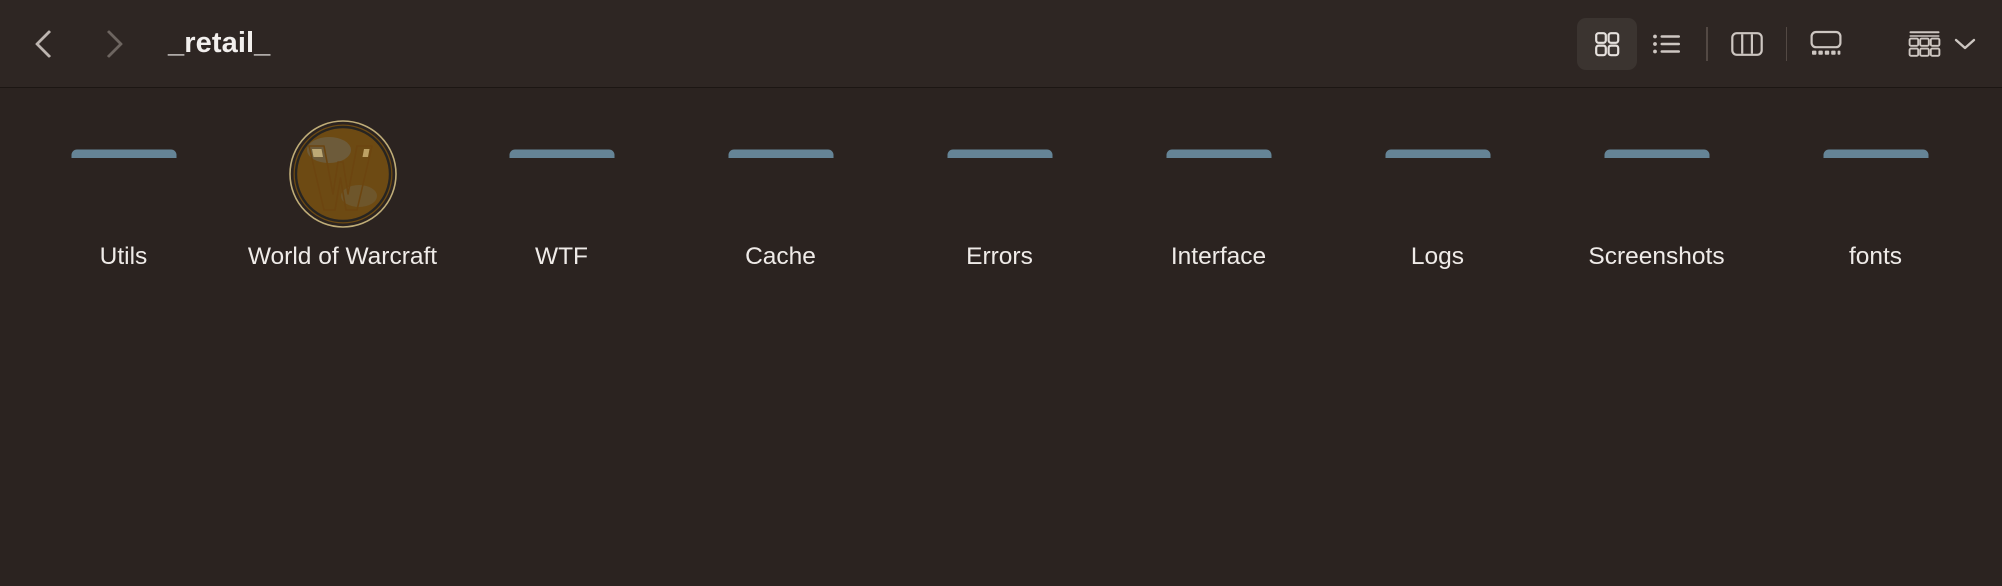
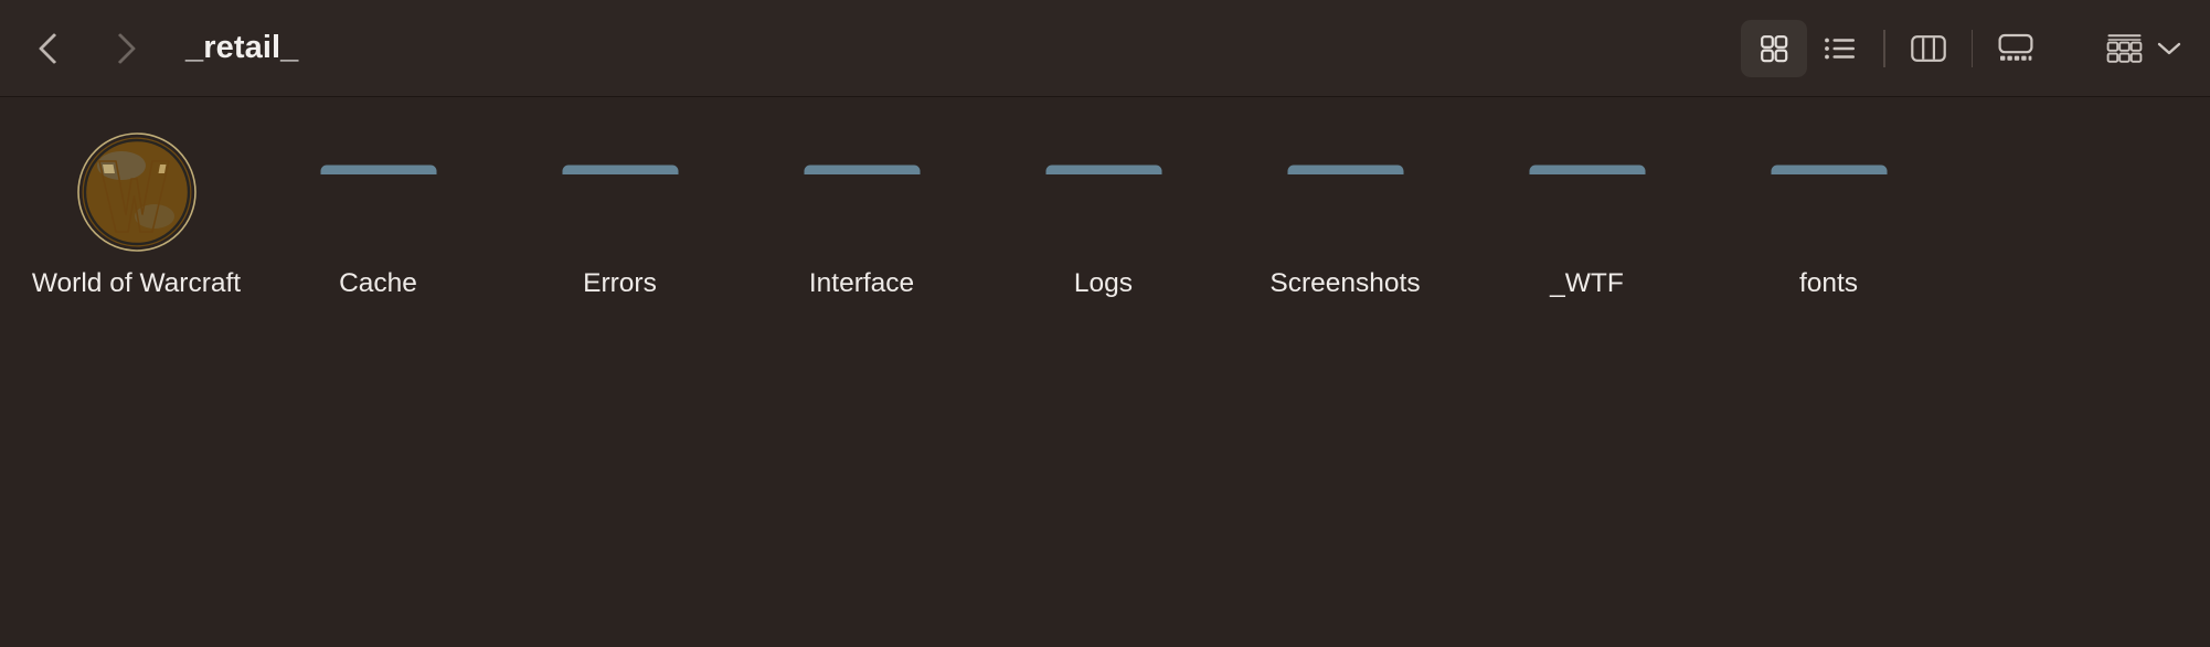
  _retail_
- Utils
  World of Warcraft
- WTF
  Cache
  Errors
  Interface
  Logs
  Screenshots
+ _WTF
  fonts
